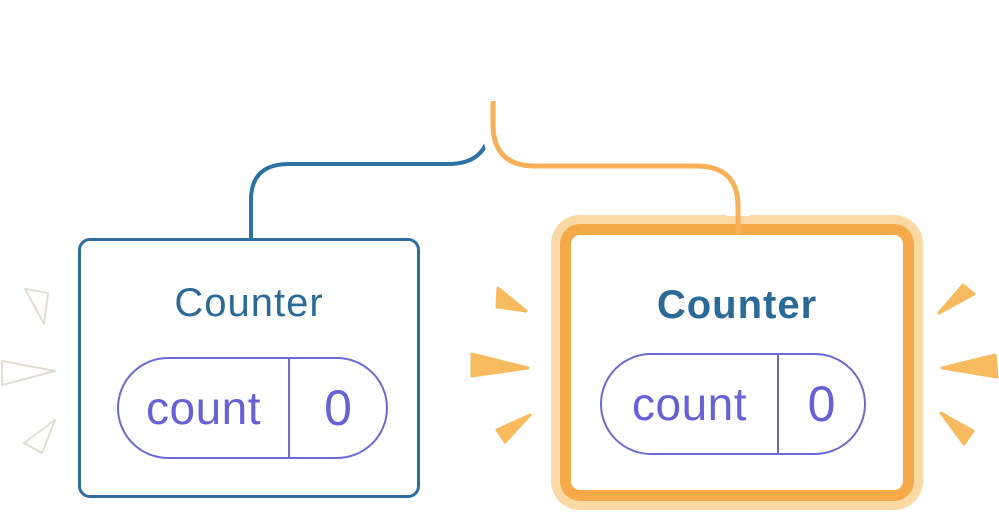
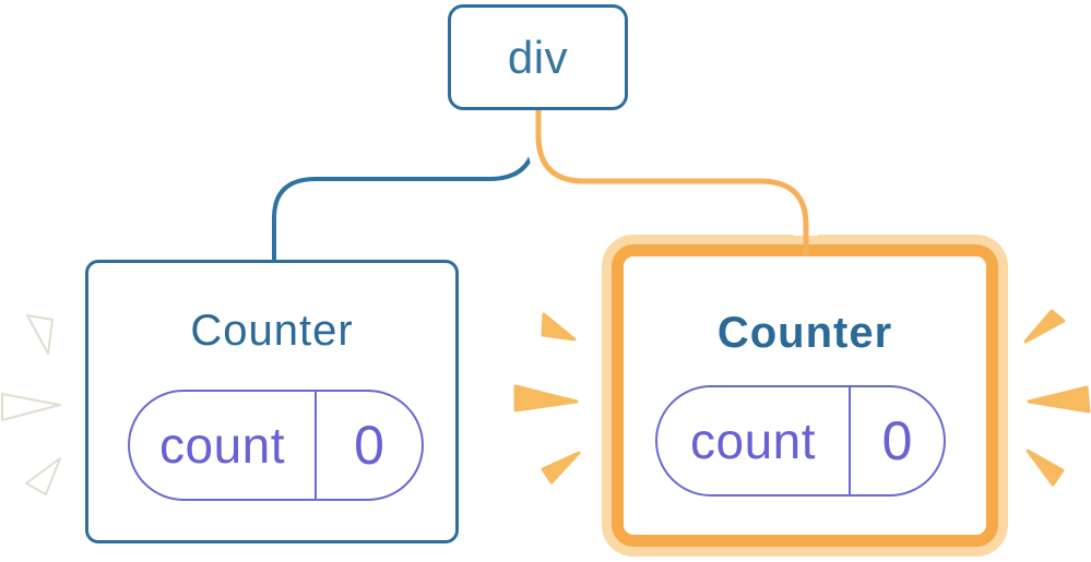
+ div
  Counter
  count
  0
  Counter
  count
  0
